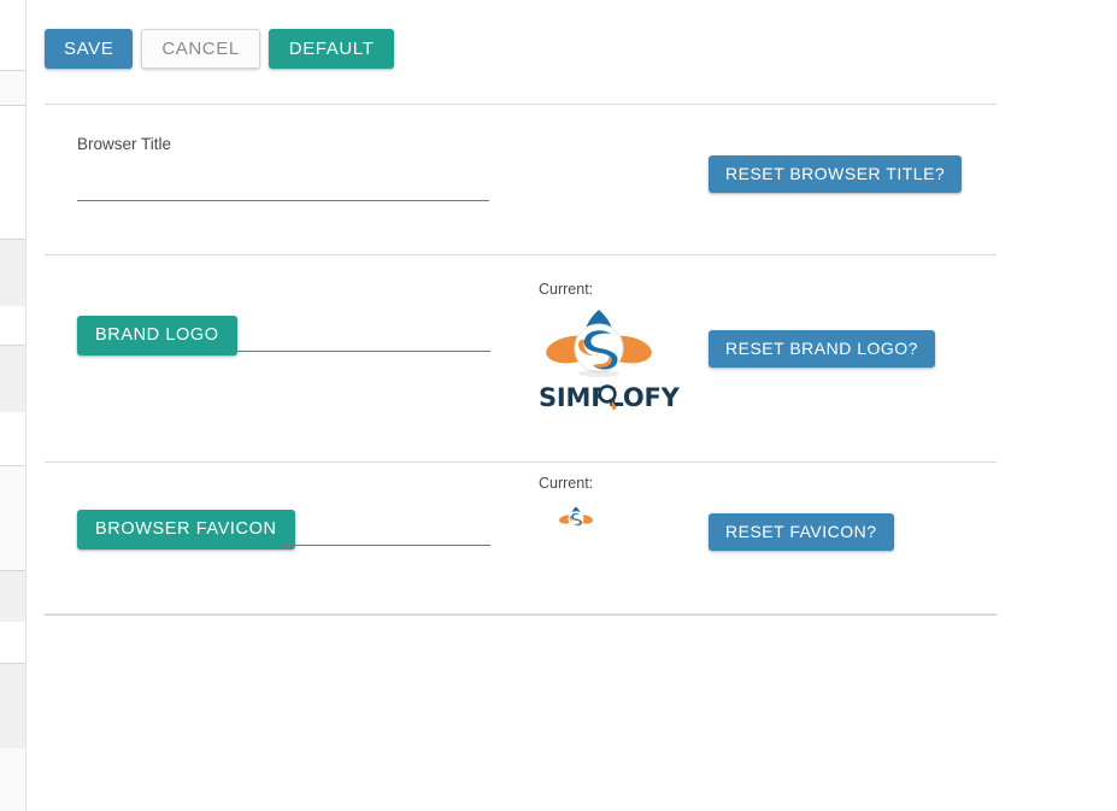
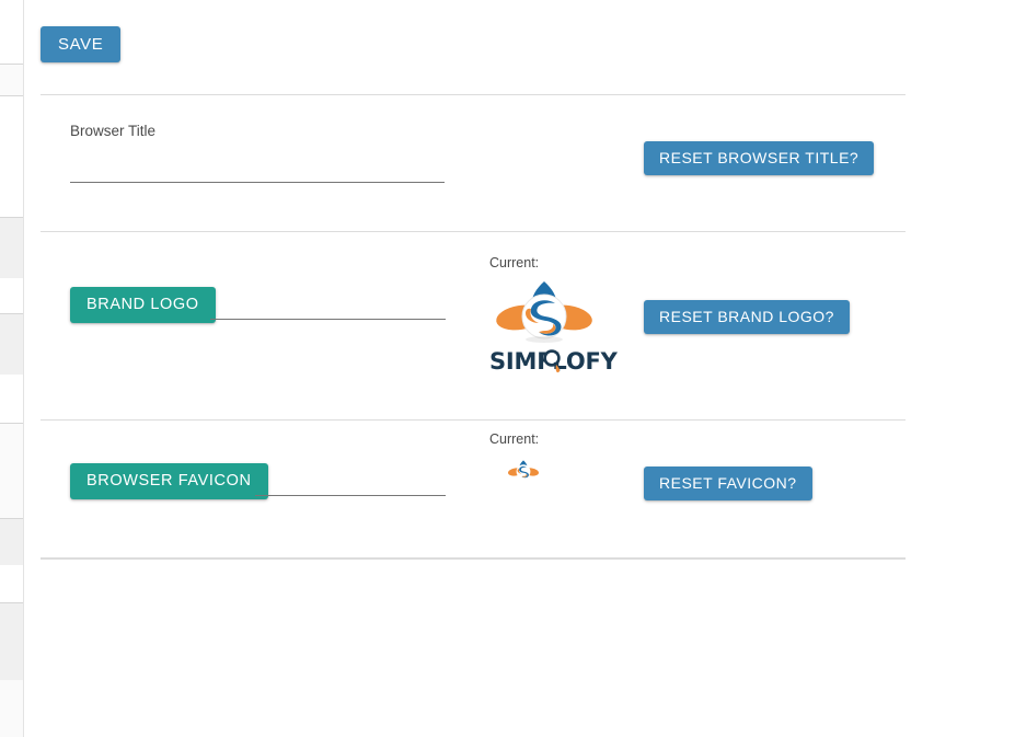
  SAVE
- CANCEL
- DEFAULT
  Browser Title
  RESET BROWSER TITLE?
  BRAND LOGO
  Current:
  SIMOFY
  RESET BRAND LOGO?
  BROWSER FAVICON
  Current:
  RESET FAVICON?
